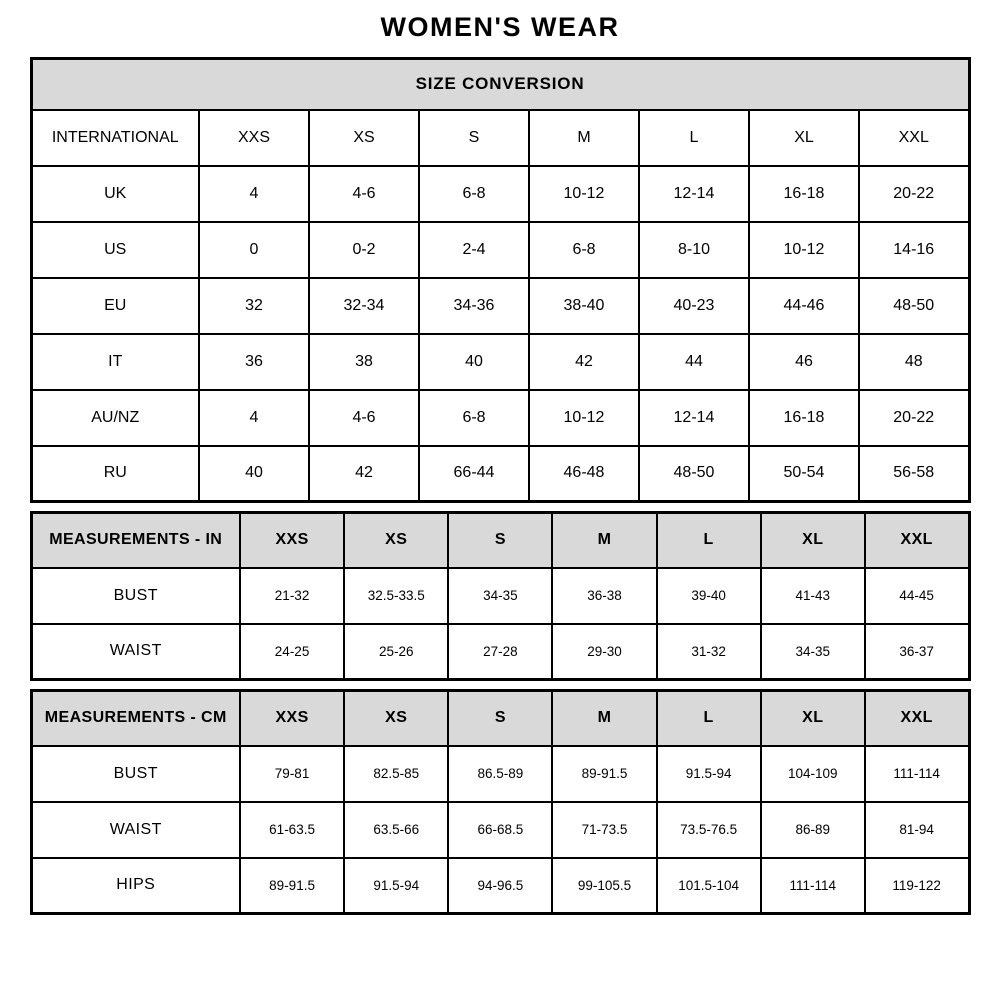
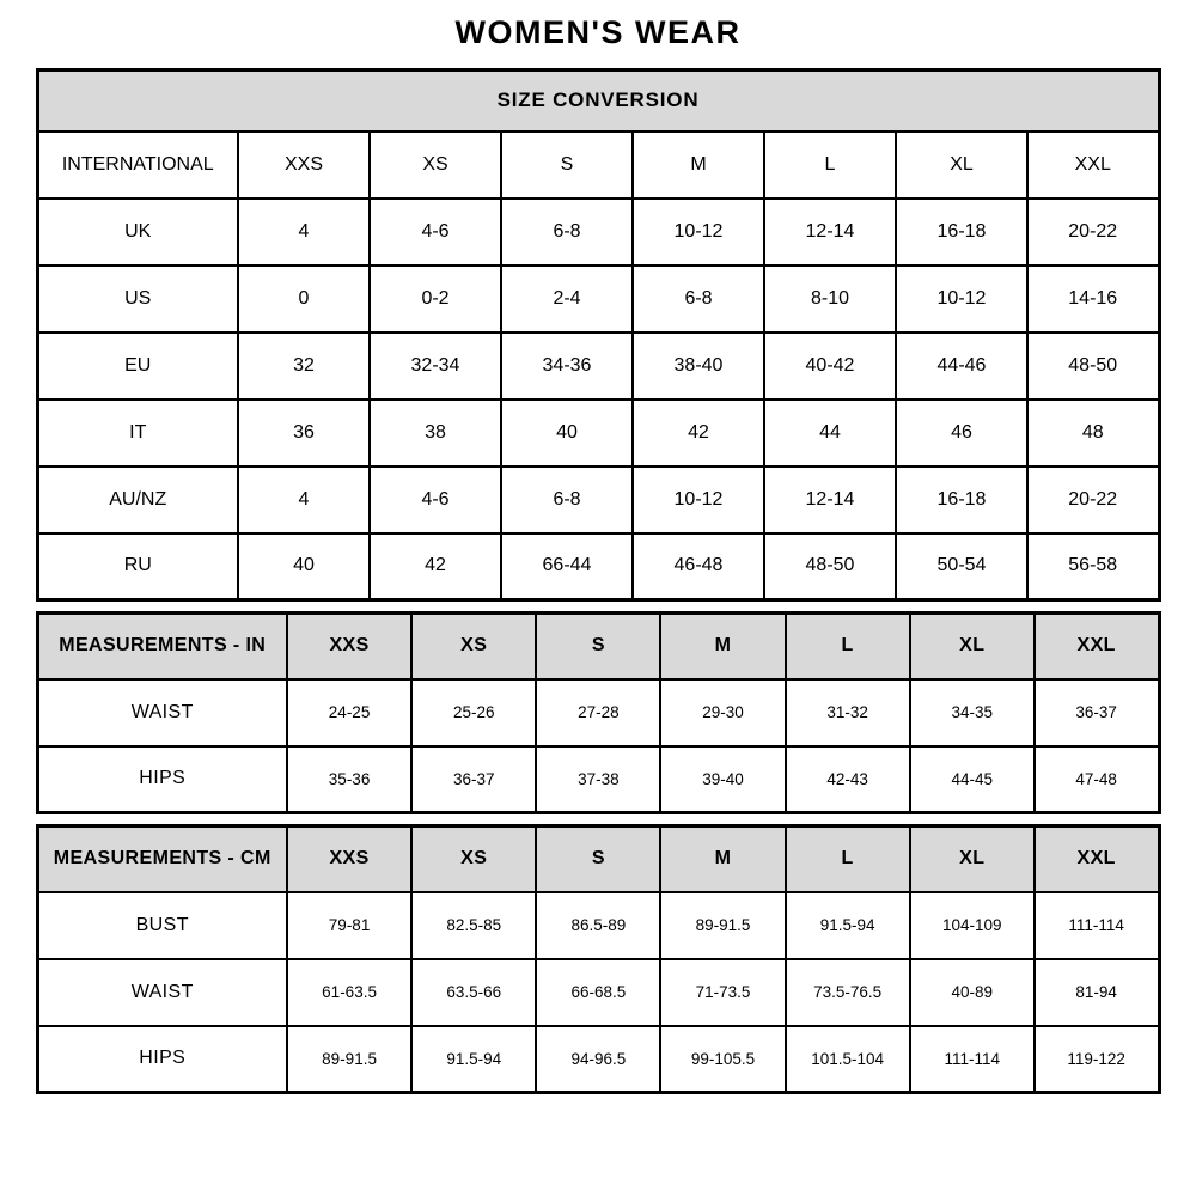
  WOMEN'S WEAR
  SIZE CONVERSION
  INTERNATIONAL	XXS	XS	S	M	L	XL	XXL
  UK	4	4-6	6-8	10-12	12-14	16-18	20-22
  US	0	0-2	2-4	6-8	8-10	10-12	14-16
- EU	32	32-34	34-36	38-40	40-23	44-46	48-50
+ EU	32	32-34	34-36	38-40	40-42	44-46	48-50
  IT	36	38	40	42	44	46	48
  AU/NZ	4	4-6	6-8	10-12	12-14	16-18	20-22
  RU	40	42	66-44	46-48	48-50	50-54	56-58
  MEASUREMENTS - IN	XXS	XS	S	M	L	XL	XXL
- BUST	21-32	32.5-33.5	34-35	36-38	39-40	41-43	44-45
  WAIST	24-25	25-26	27-28	29-30	31-32	34-35	36-37
+ HIPS	35-36	36-37	37-38	39-40	42-43	44-45	47-48
  MEASUREMENTS - CM	XXS	XS	S	M	L	XL	XXL
  BUST	79-81	82.5-85	86.5-89	89-91.5	91.5-94	104-109	111-114
- WAIST	61-63.5	63.5-66	66-68.5	71-73.5	73.5-76.5	86-89	81-94
+ WAIST	61-63.5	63.5-66	66-68.5	71-73.5	73.5-76.5	40-89	81-94
  HIPS	89-91.5	91.5-94	94-96.5	99-105.5	101.5-104	111-114	119-122
